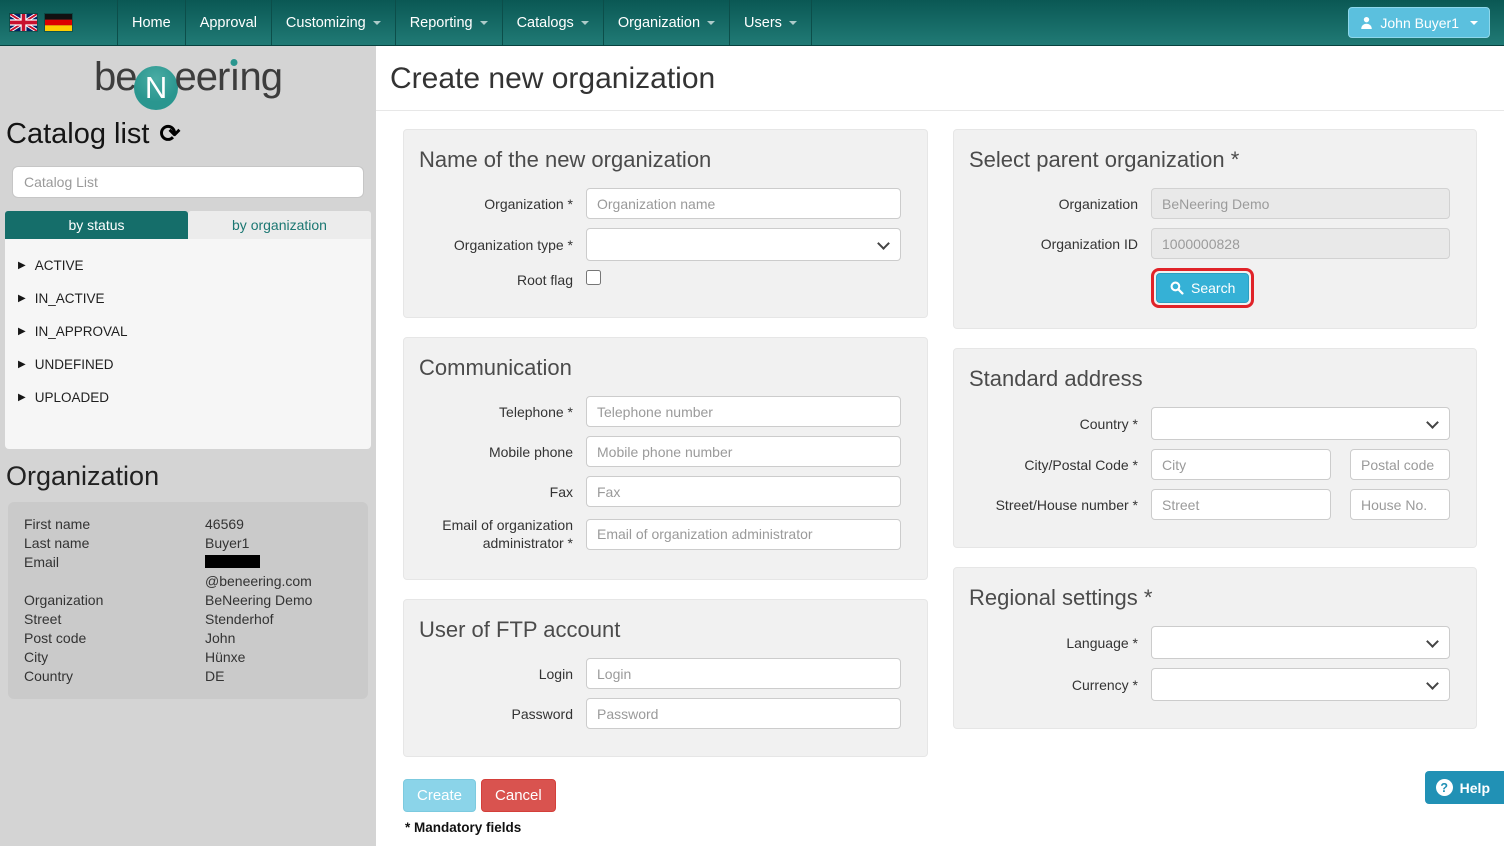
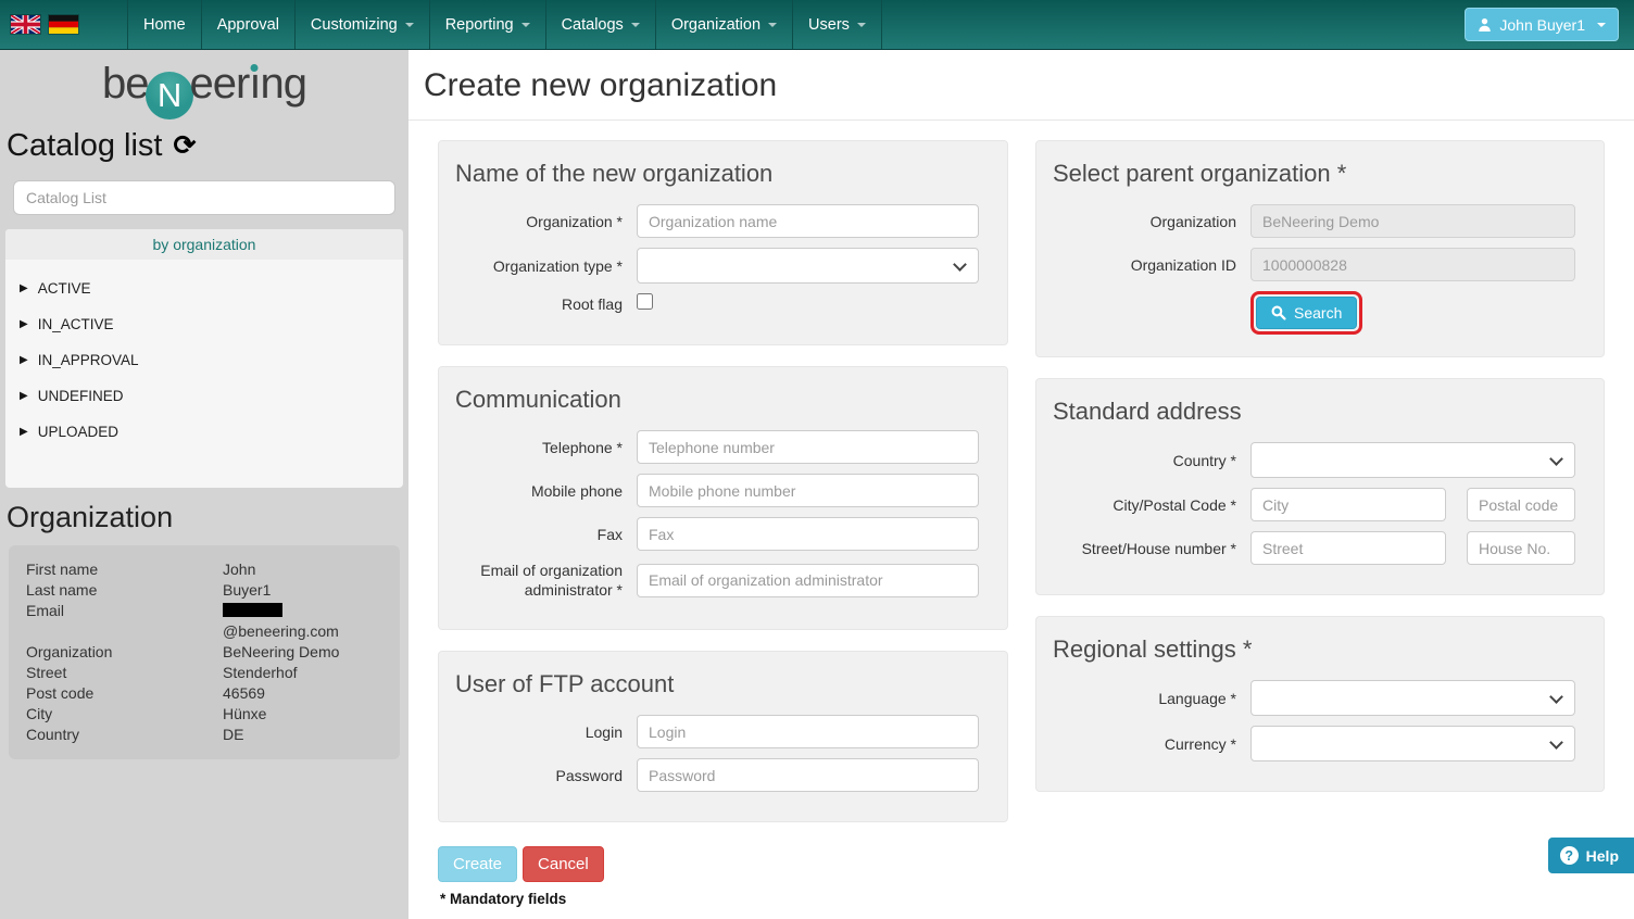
  Home
  Approval
  Customizing
  Reporting
  Catalogs
  Organization
  Users
  John Buyer1
  be
  N
  eerıng
  Catalog list
  ⟳
  Catalog List
- by status
  by organization
  ▶
  ACTIVE
  ▶
  IN_ACTIVE
  ▶
  IN_APPROVAL
  ▶
  UNDEFINED
  ▶
  UPLOADED
  Organization
  First name
- 46569
+ John
  Last name
  Buyer1
  Email
  @beneering.com
  Organization
  BeNeering Demo
  Street
  Stenderhof
  Post code
- John
+ 46569
  City
  Hünxe
  Country
  DE
  Create new organization
  Name of the new organization
  Organization *
  Organization name
  Organization type *
  Root flag
  Communication
  Telephone *
  Telephone number
  Mobile phone
  Mobile phone number
  Fax
  Fax
  Email of organization administrator *
  Email of organization administrator
  User of FTP account
  Login
  Login
  Password
  Password
  Create
  Cancel
  * Mandatory fields
  Select parent organization *
  Organization
  BeNeering Demo
  Organization ID
  1000000828
  Search
  Standard address
  Country *
  City/Postal Code *
  City
  Postal code
  Street/House number *
  Street
  House No.
  Regional settings *
  Language *
  Currency *
  ?
  Help
